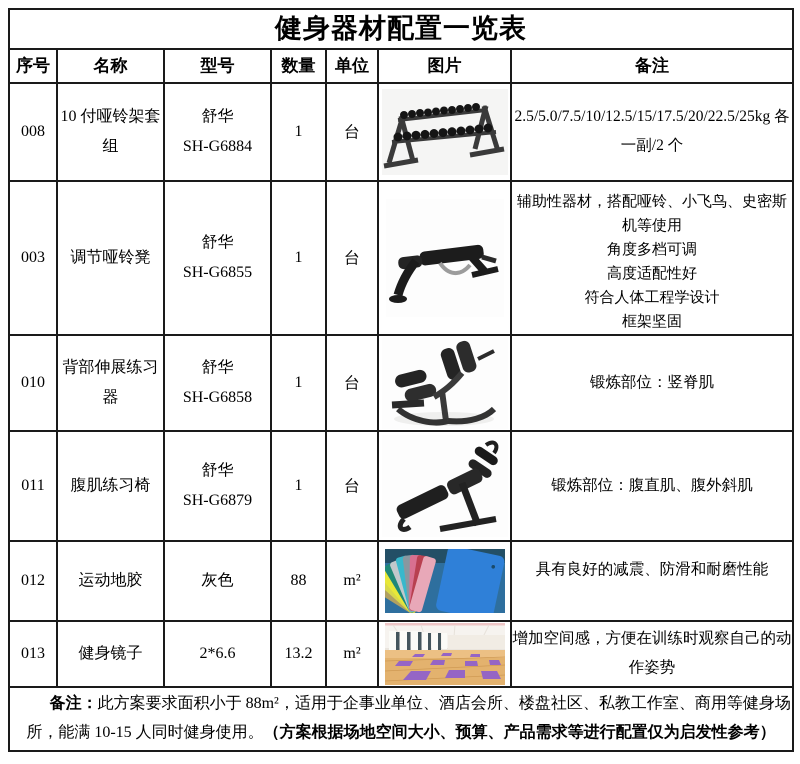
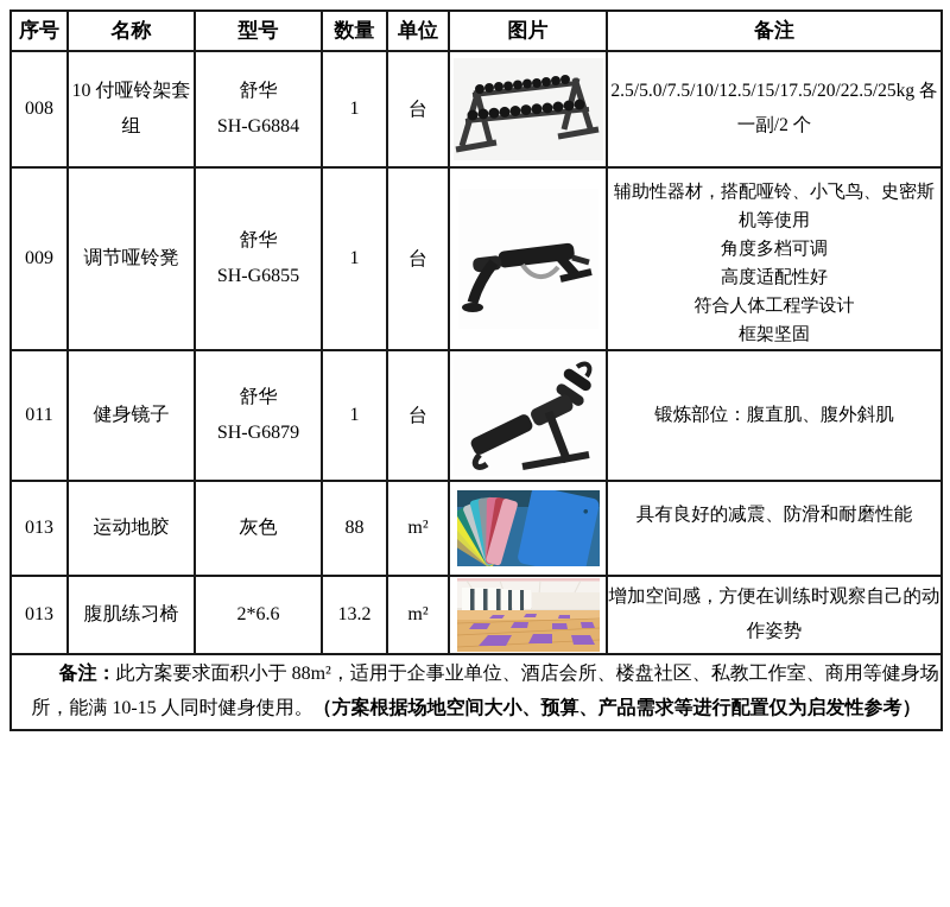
- 健身器材配置一览表
  序号	名称	型号	数量	单位	图片	备注
  008	10 付哑铃架套组	舒华 SH-G6884	1	台		2.5/5.0/7.5/10/12.5/15/17.5/20/22.5/25kg 各一副/2 个
- 003	调节哑铃凳	舒华 SH-G6855	1	台		辅助性器材，搭配哑铃、小飞鸟、史密斯机等使用 角度多档可调 高度适配性好 符合人体工程学设计 框架坚固
+ 009	调节哑铃凳	舒华 SH-G6855	1	台		辅助性器材，搭配哑铃、小飞鸟、史密斯机等使用 角度多档可调 高度适配性好 符合人体工程学设计 框架坚固
- 010	背部伸展练习器	舒华 SH-G6858	1	台		锻炼部位：竖脊肌
- 011	腹肌练习椅	舒华 SH-G6879	1	台		锻炼部位：腹直肌、腹外斜肌
+ 011	健身镜子	舒华 SH-G6879	1	台		锻炼部位：腹直肌、腹外斜肌
- 012	运动地胶	灰色	88	m²		具有良好的减震、防滑和耐磨性能
+ 013	运动地胶	灰色	88	m²		具有良好的减震、防滑和耐磨性能
- 013	健身镜子	2*6.6	13.2	m²		增加空间感，方便在训练时观察自己的动作姿势
+ 013	腹肌练习椅	2*6.6	13.2	m²		增加空间感，方便在训练时观察自己的动作姿势
  备注：此方案要求面积小于 88m²，适用于企事业单位、酒店会所、楼盘社区、私教工作室、商用等健身场所，能满 10-15 人同时健身使用。（方案根据场地空间大小、预算、产品需求等进行配置仅为启发性参考）
